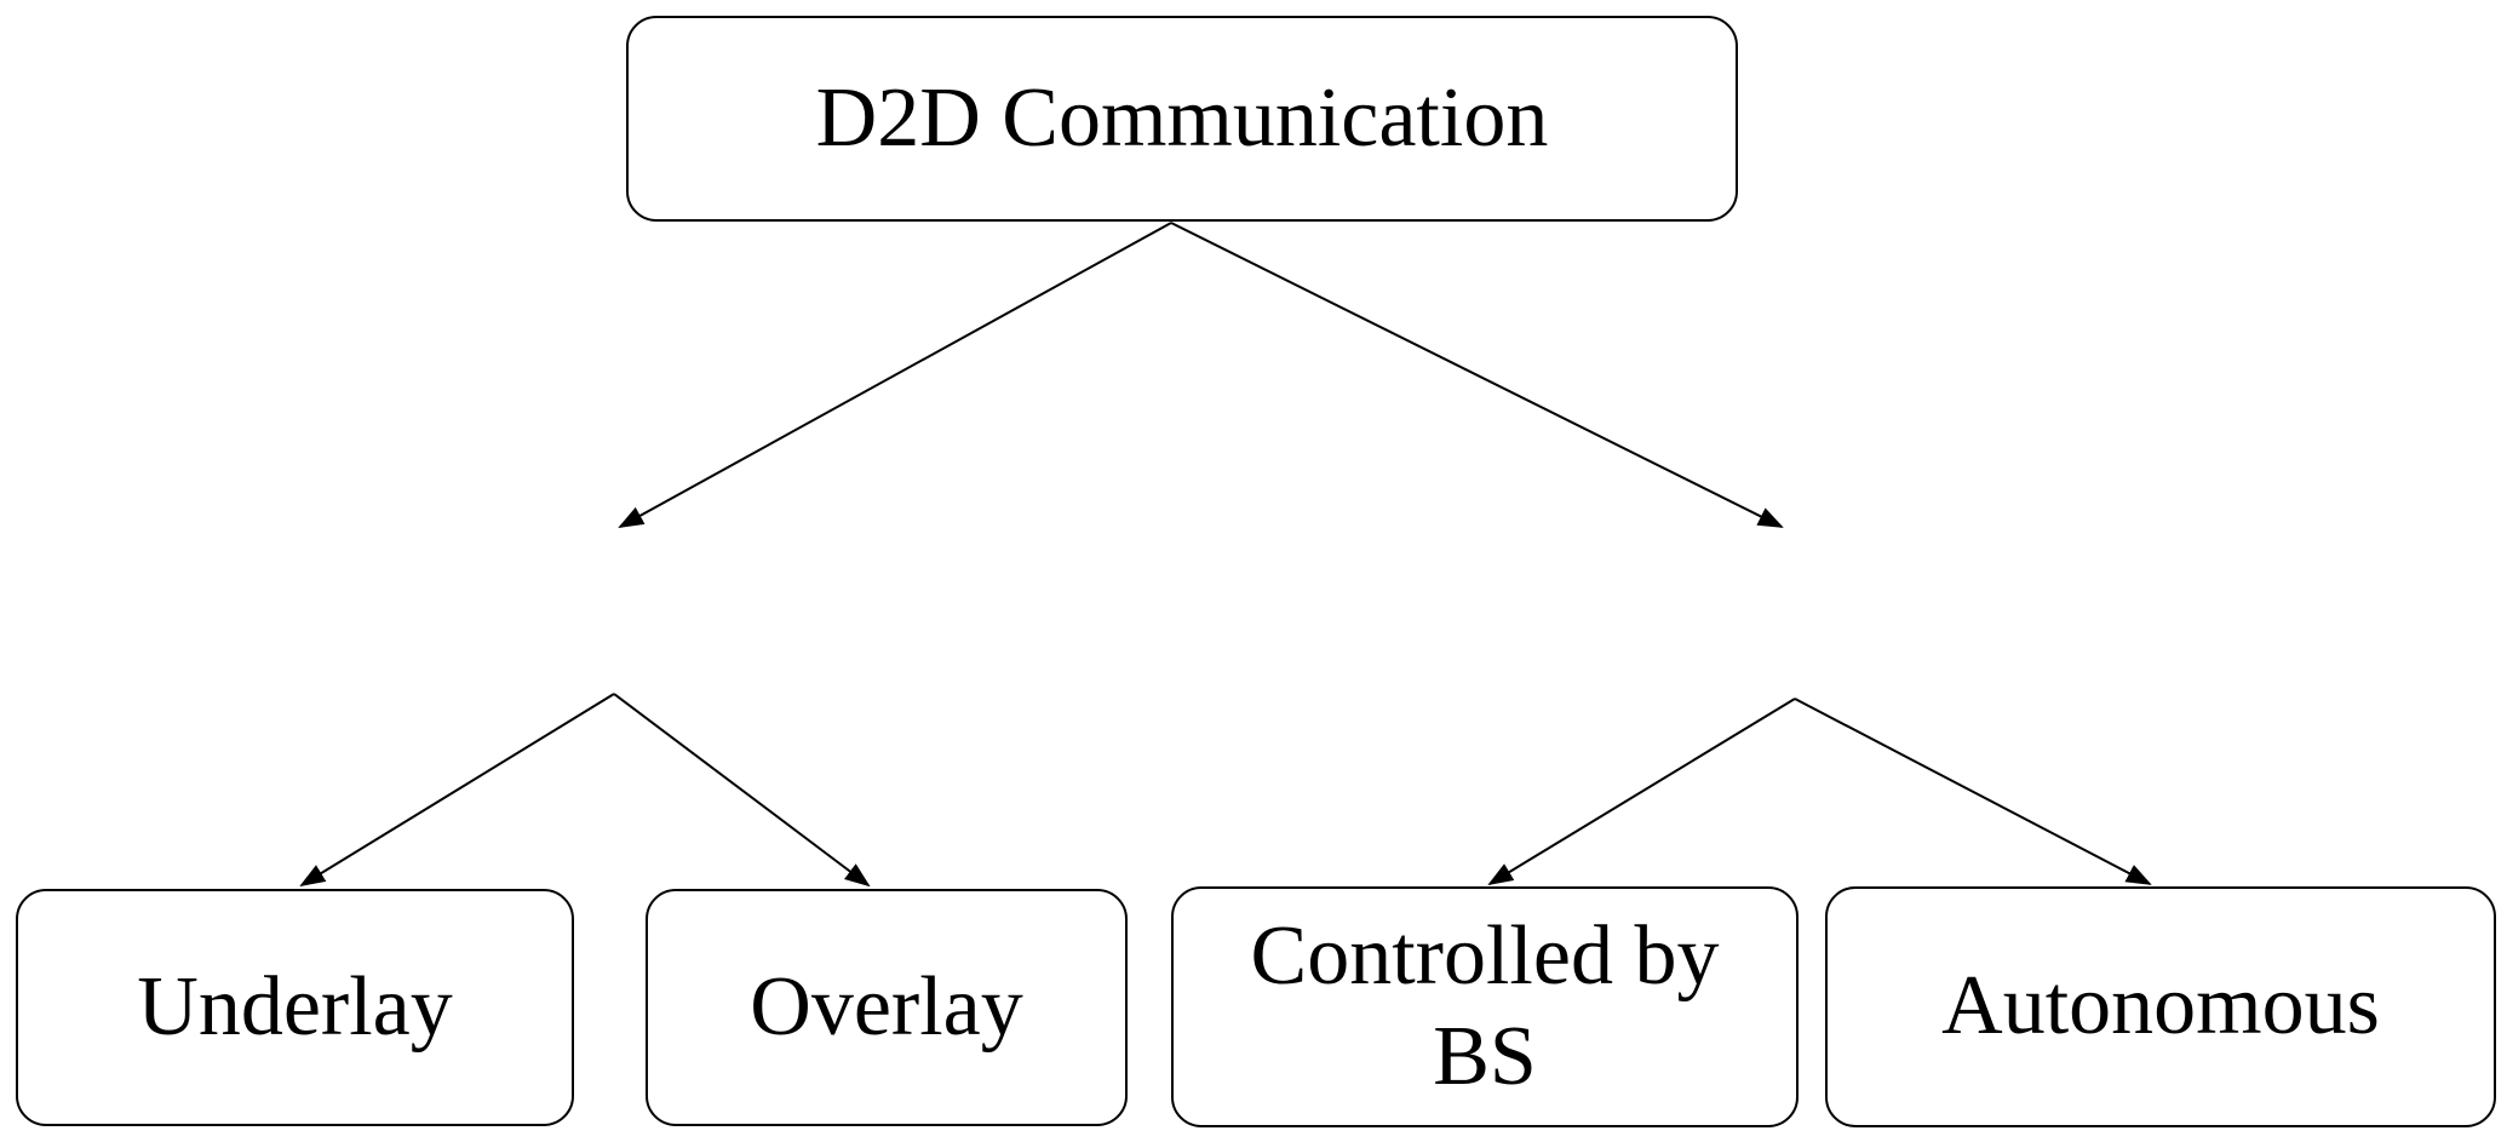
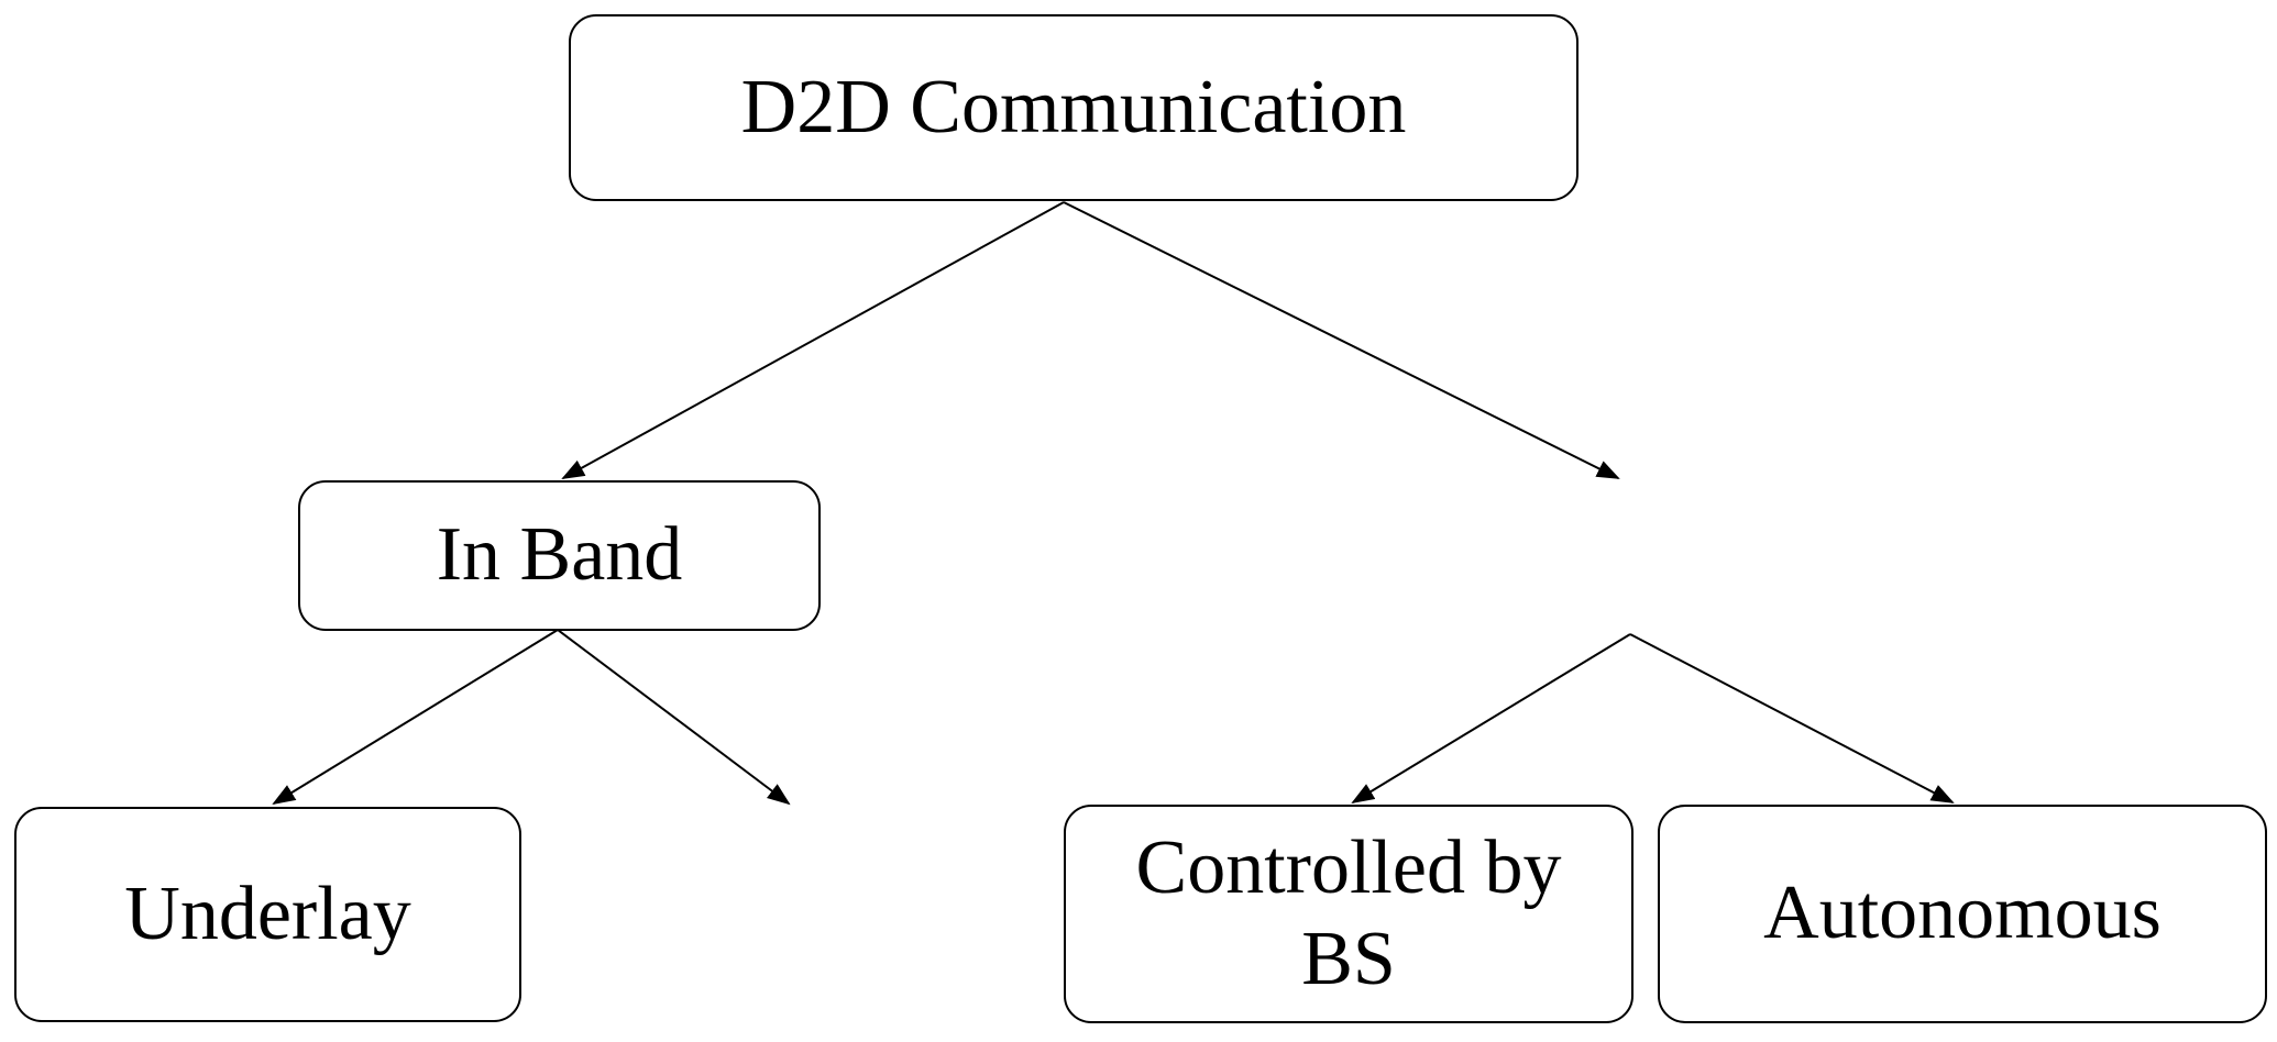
  D2D Communication
+ In Band
  Underlay
- Overlay
  Controlled by BS
  Autonomous
